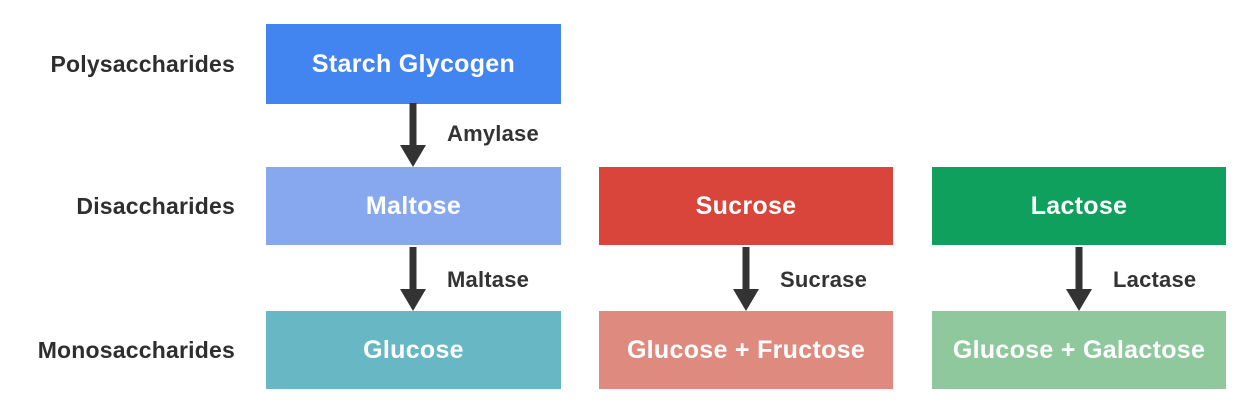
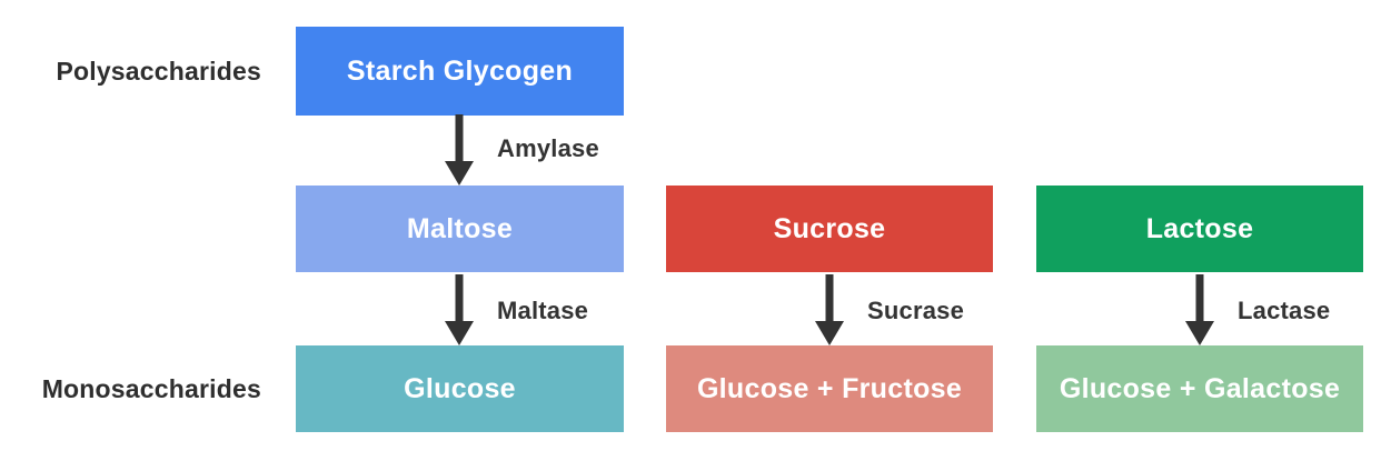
  Polysaccharides
- Disaccharides
  Monosaccharides
  Starch Glycogen
  Amylase
  Maltose
  Maltase
  Glucose
  Sucrose
  Sucrase
  Glucose + Fructose
  Lactose
  Lactase
  Glucose + Galactose
